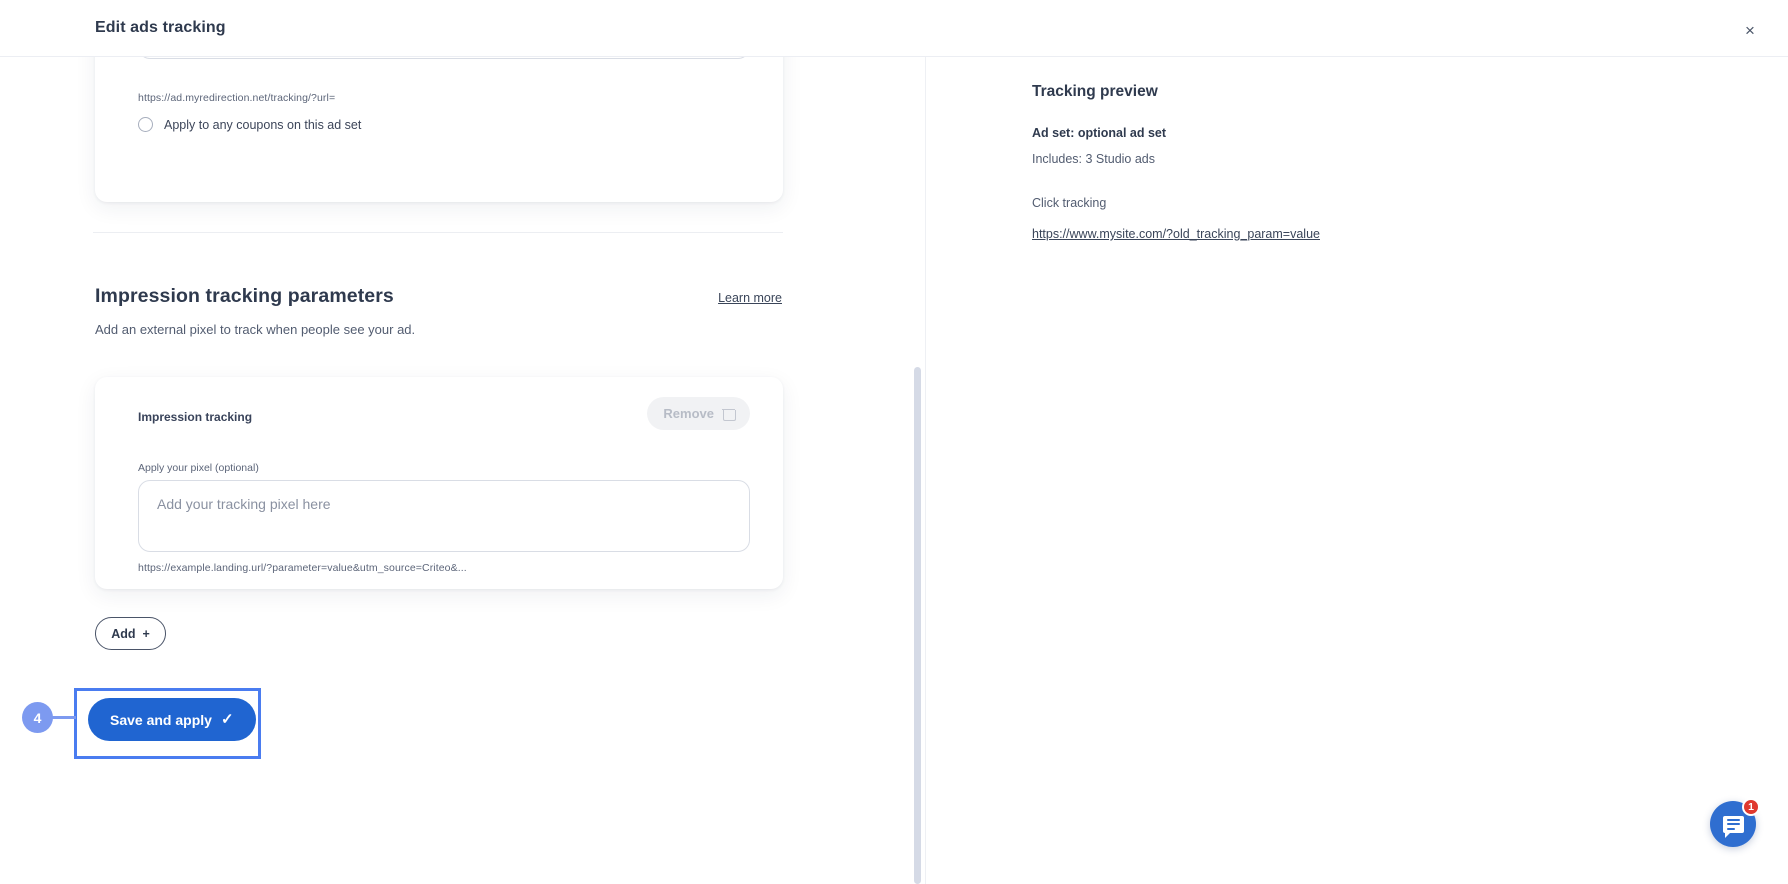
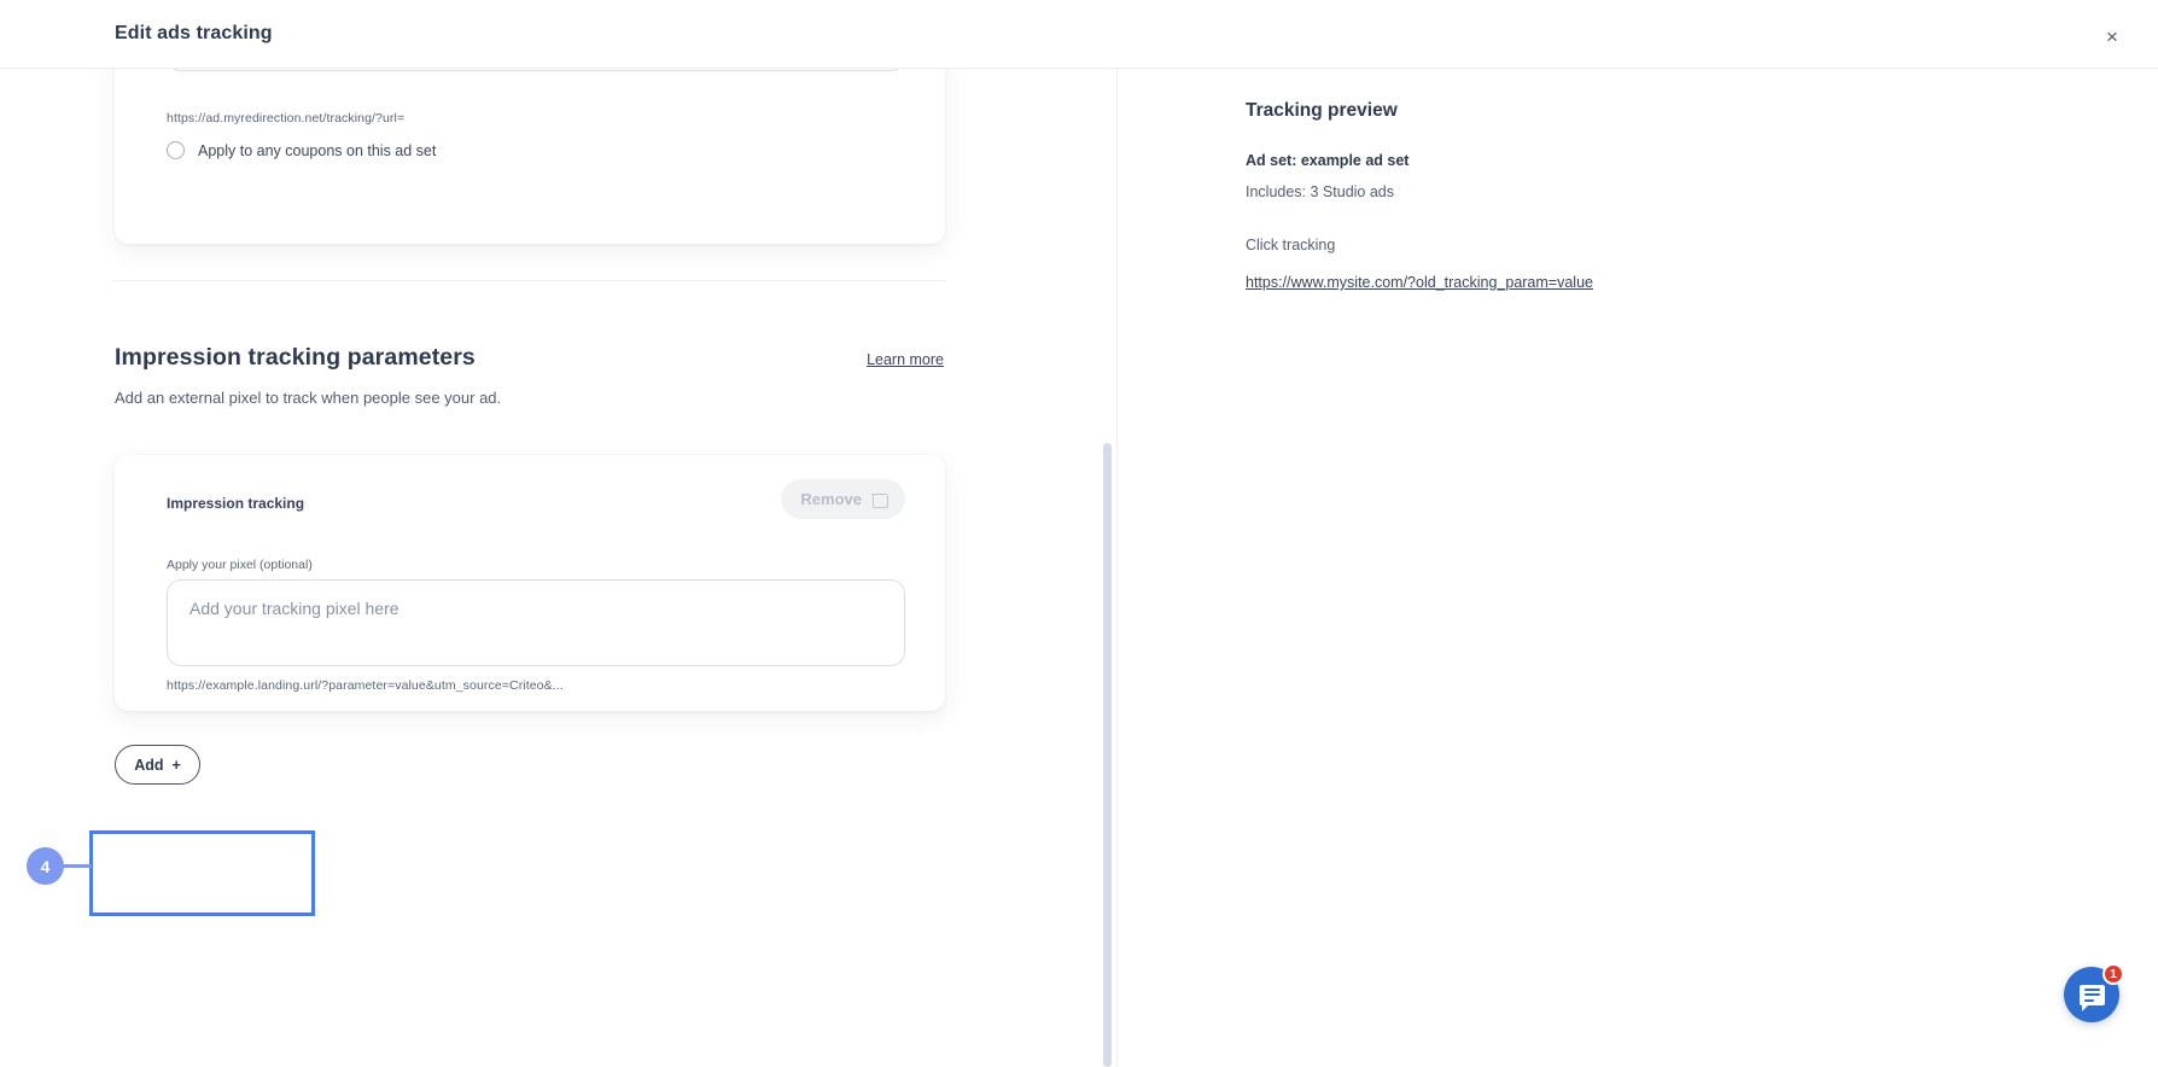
  Edit ads tracking
  ×
  https://ad.myredirection.net/tracking/?url=
  Apply to any coupons on this ad set
  Impression tracking parameters
  Add an external pixel to track when people see your ad.
  Learn more
  Impression tracking
  Remove
  Apply your pixel (optional)
  Add your tracking pixel here
  https://example.landing.url/?parameter=value&utm_source=Criteo&...
  Add
  +
  4
- Save and apply
- ✓
  Tracking preview
- Ad set: optional ad set
+ Ad set: example ad set
  Includes: 3 Studio ads
  Click tracking
  https://www.mysite.com/?old_tracking_param=value
  1
